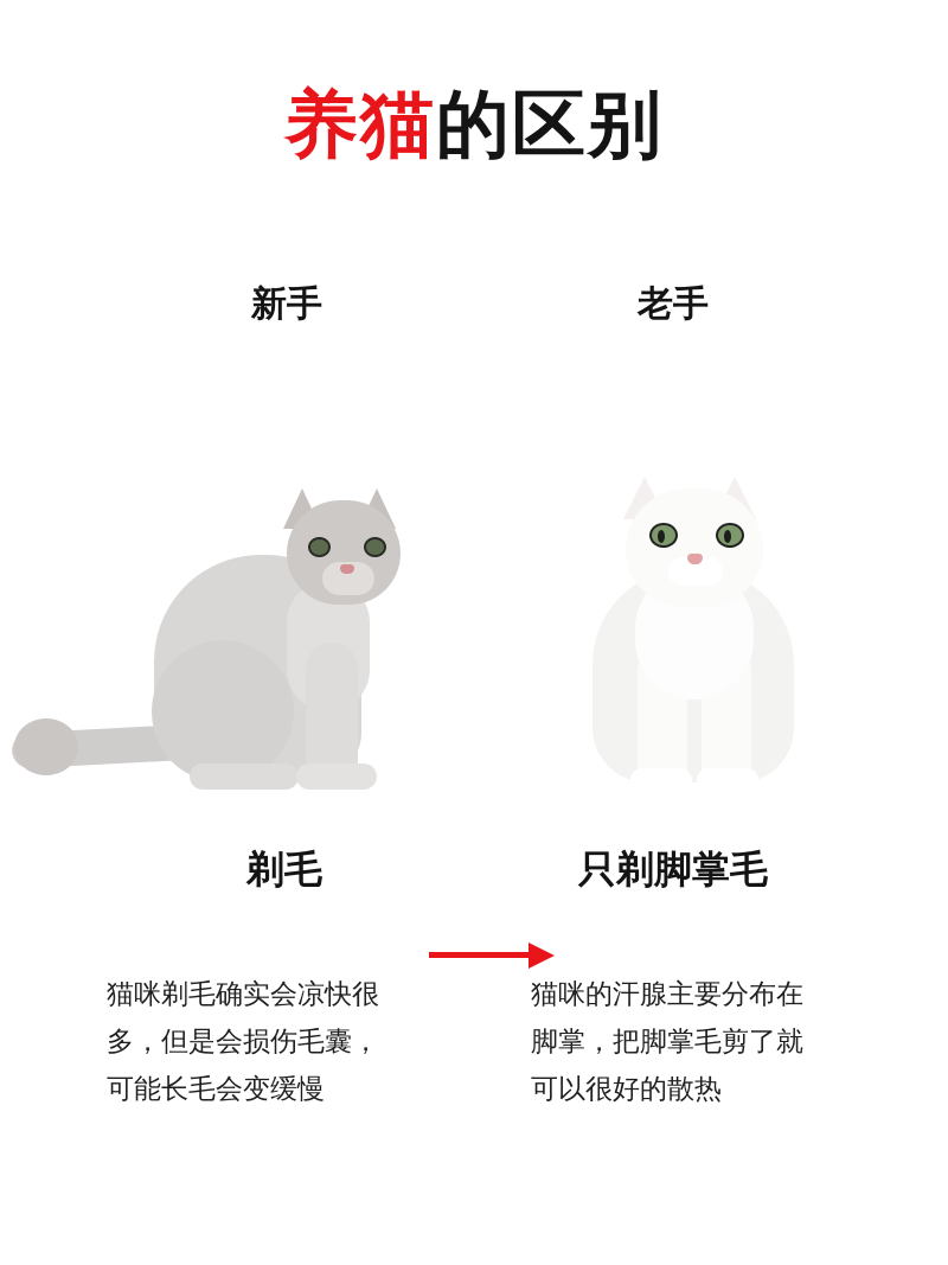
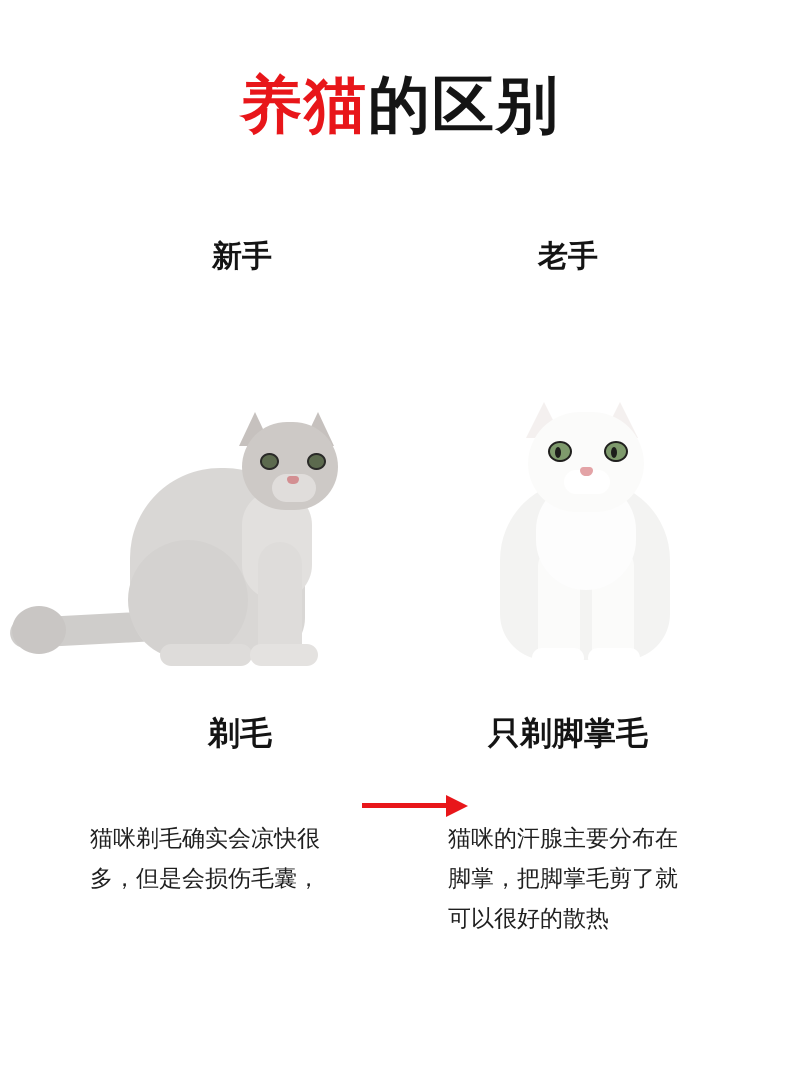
  养猫的区别
  新手
  老手
  剃毛
  只剃脚掌毛
  猫咪剃毛确实会凉快很
  多，但是会损伤毛囊，
- 可能长毛会变缓慢
  猫咪的汗腺主要分布在
  脚掌，把脚掌毛剪了就
  可以很好的散热
